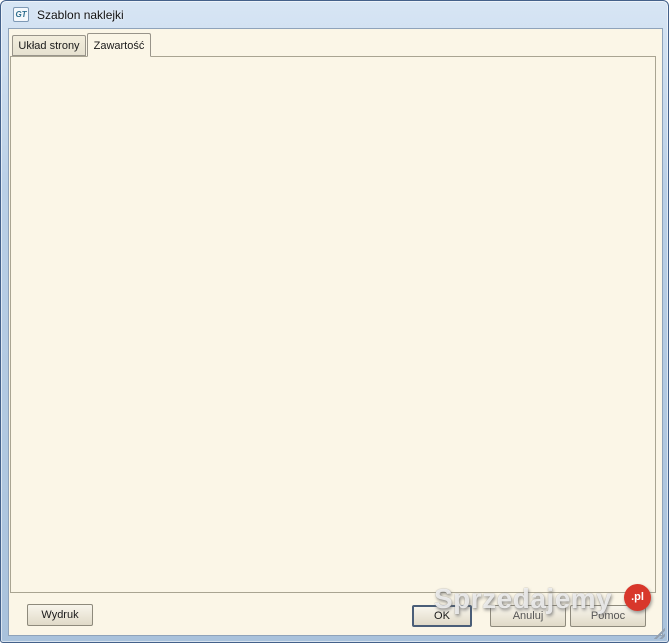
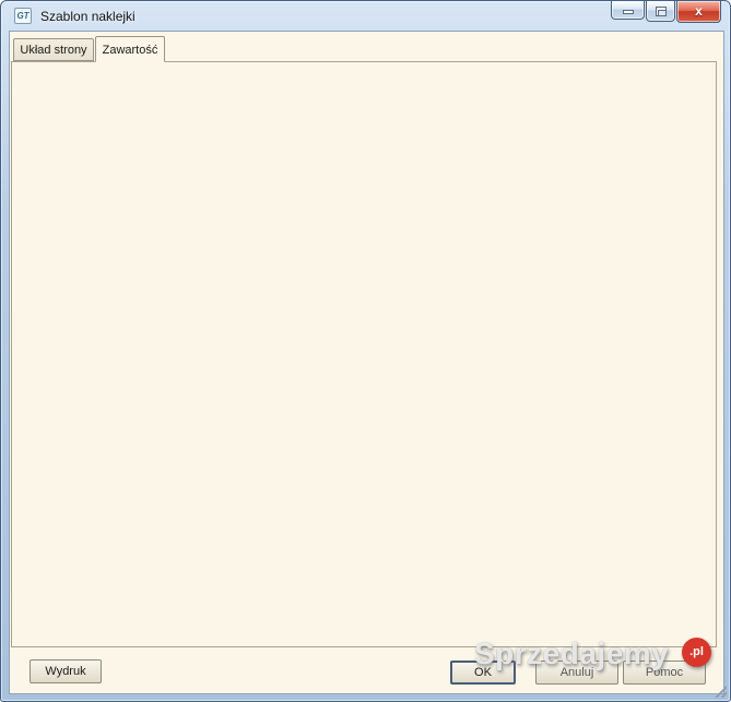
  GT
  Szablon naklejki
+ x
  Układ strony
  Zawartość
  Wydruk
  OK
  Anuluj
  Pomoc
  Sprzedajemy
  .pl
